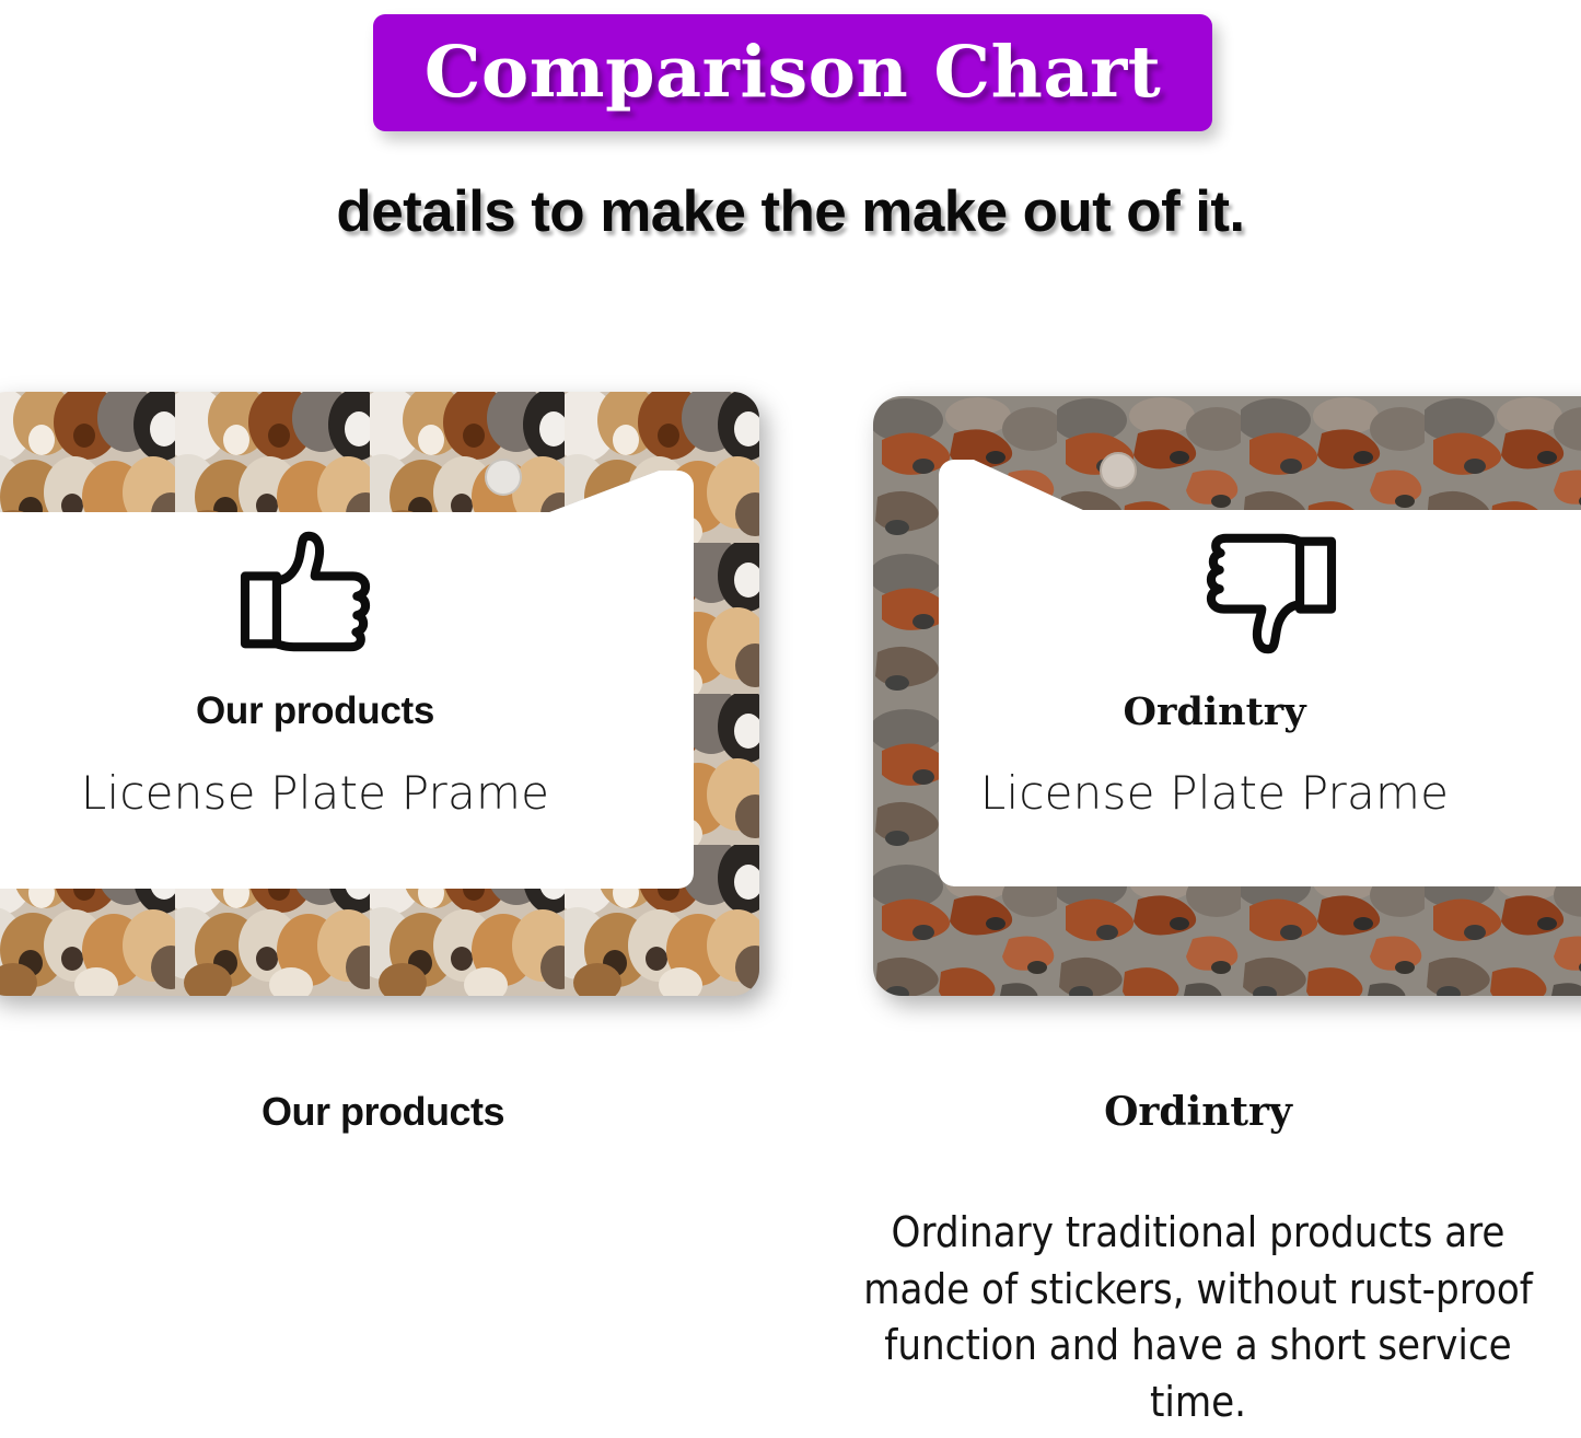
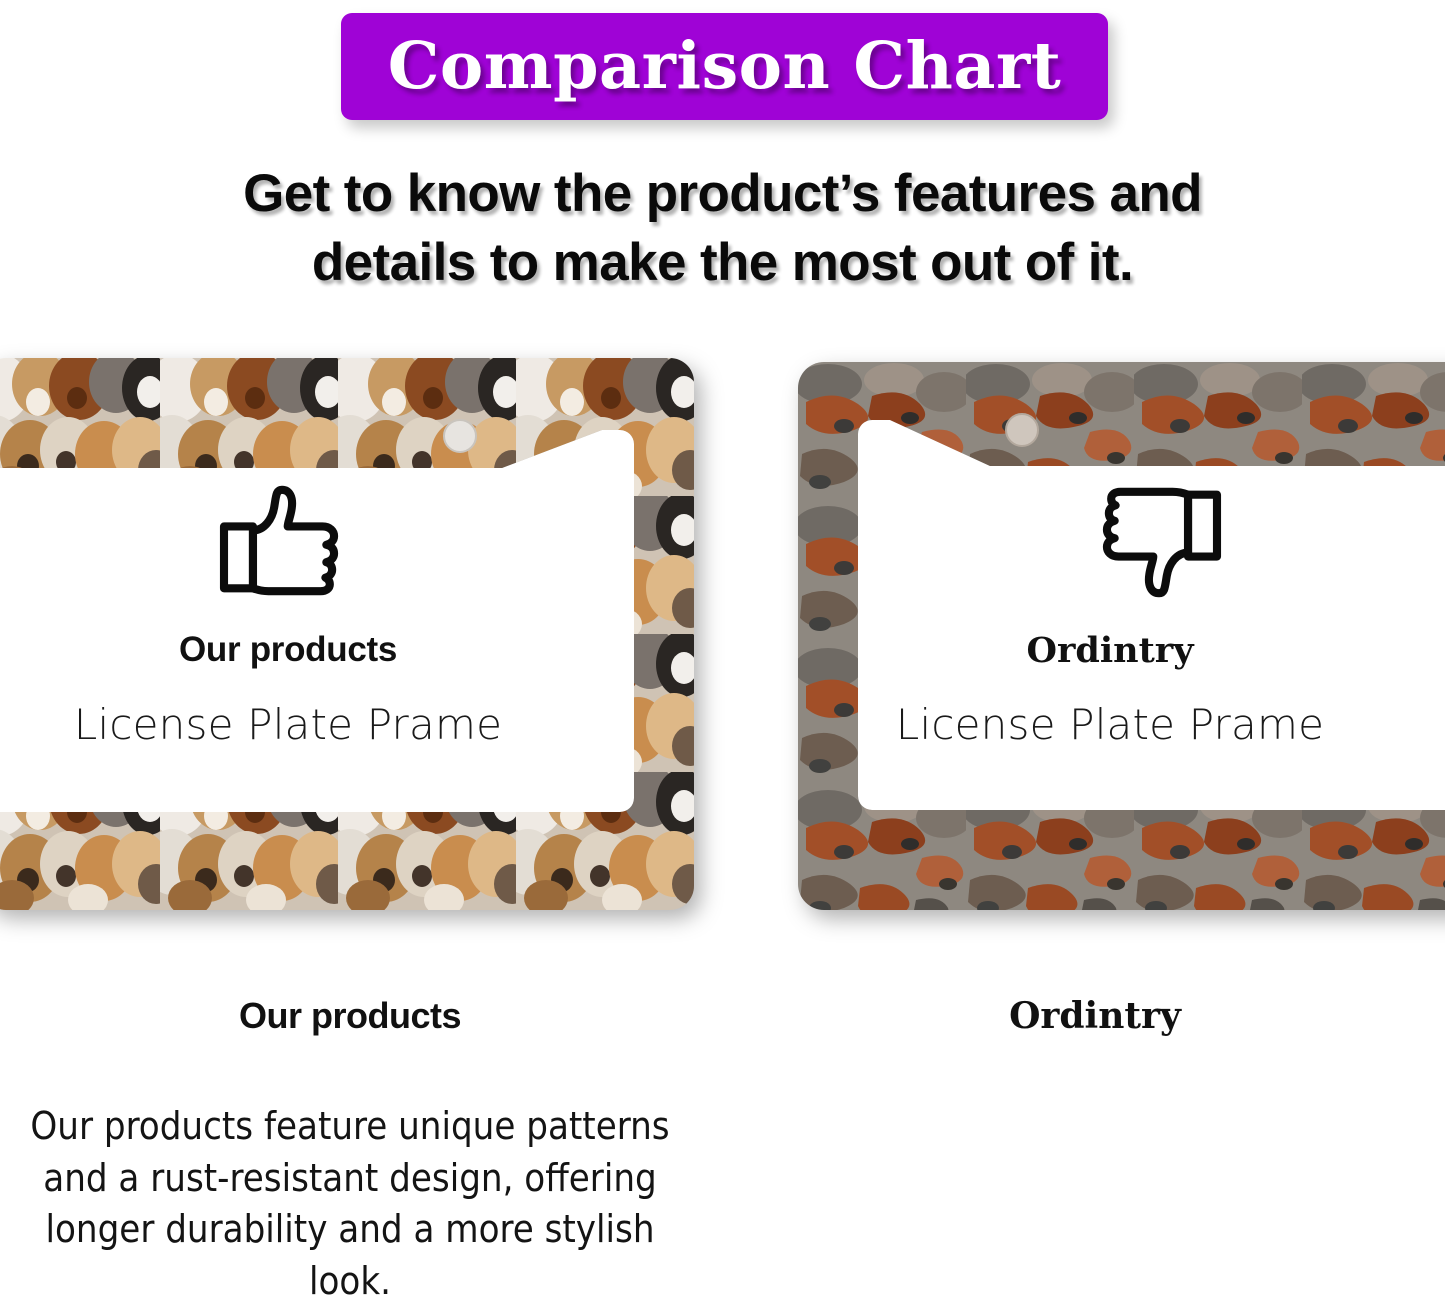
  Comparison Chart
+ Get to know the product’s features and
- details to make the make out of it.
+ details to make the most out of it.
  Our products
  License Plate Prame
  Ordintry
  License Plate Prame
  Our products
+ Our products feature unique patterns and a rust-resistant design, offering longer durability and a more stylish look.
  Ordintry
- Ordinary traditional products are made of stickers, without rust-proof function and have a short service time.
